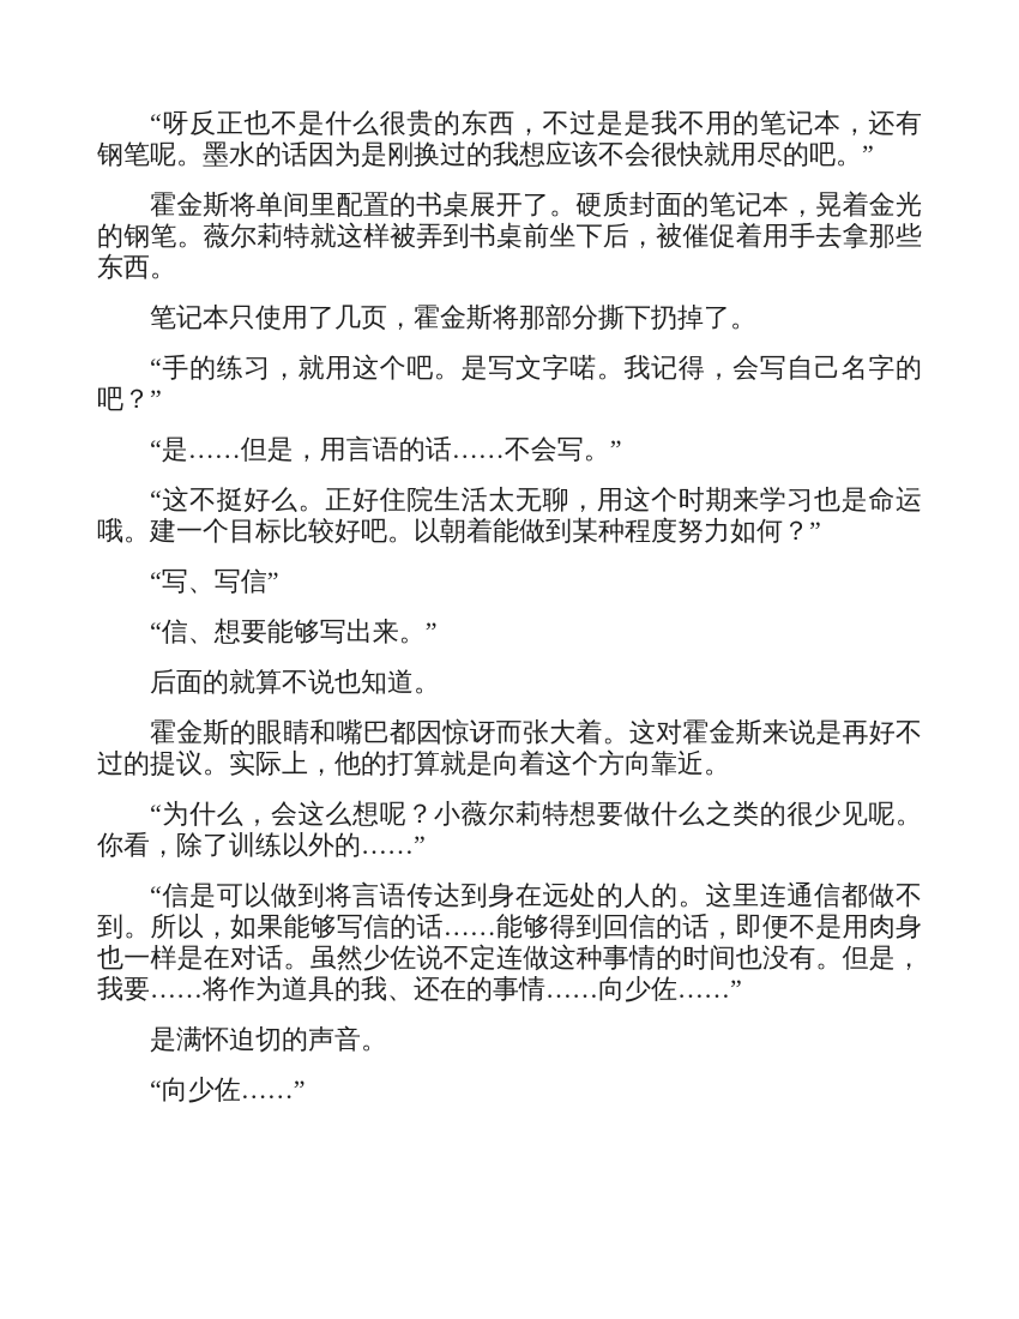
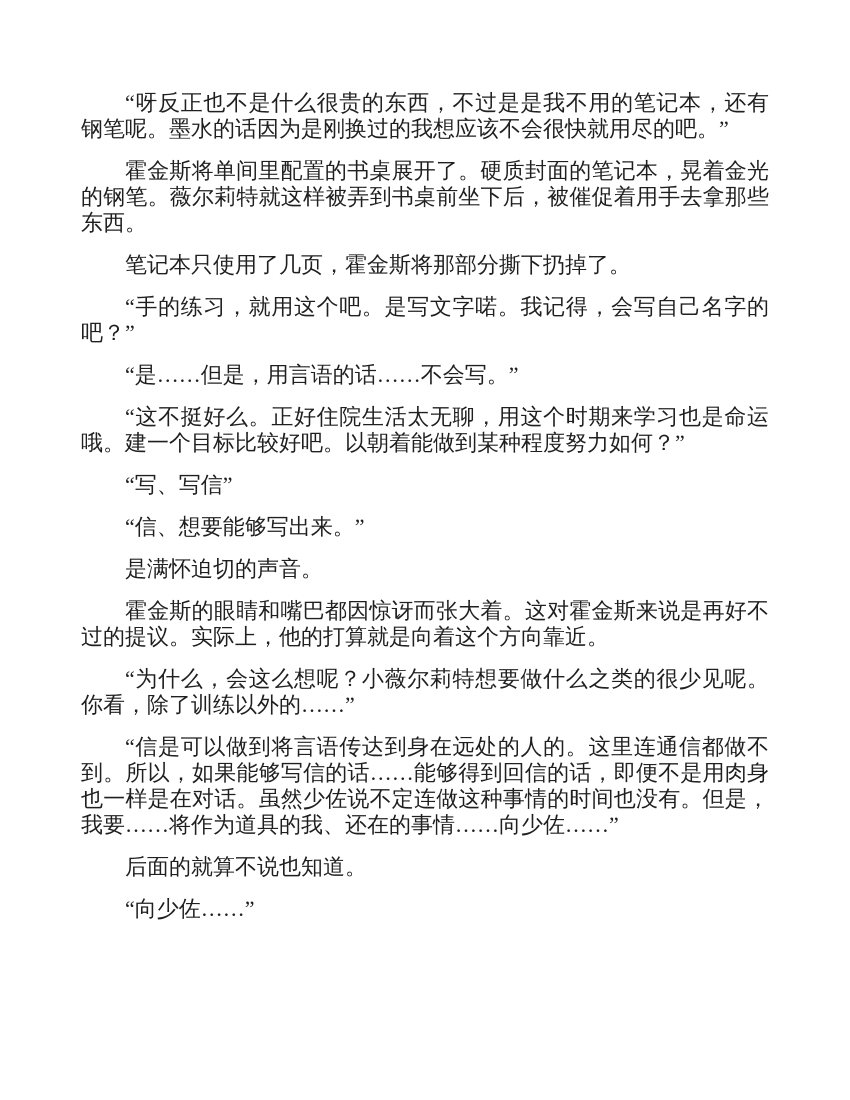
  “呀反正也不是什么很贵的东西，不过是是我不用的笔记本，还有钢笔呢。墨水的话因为是刚换过的我想应该不会很快就用尽的吧。”
  霍金斯将单间里配置的书桌展开了。硬质封面的笔记本，晃着金光的钢笔。薇尔莉特就这样被弄到书桌前坐下后，被催促着用手去拿那些东西。
  笔记本只使用了几页，霍金斯将那部分撕下扔掉了。
  “手的练习，就用这个吧。是写文字喏。我记得，会写自己名字的吧？”
  “是……但是，用言语的话……不会写。”
  “这不挺好么。正好住院生活太无聊，用这个时期来学习也是命运哦。建一个目标比较好吧。以朝着能做到某种程度努力如何？”
  “写、写信”
  “信、想要能够写出来。”
- 后面的就算不说也知道。
+ 是满怀迫切的声音。
  霍金斯的眼睛和嘴巴都因惊讶而张大着。这对霍金斯来说是再好不过的提议。实际上，他的打算就是向着这个方向靠近。
  “为什么，会这么想呢？小薇尔莉特想要做什么之类的很少见呢。你看，除了训练以外的……”
  “信是可以做到将言语传达到身在远处的人的。这里连通信都做不到。所以，如果能够写信的话……能够得到回信的话，即便不是用肉身也一样是在对话。虽然少佐说不定连做这种事情的时间也没有。但是，我要……将作为道具的我、还在的事情……向少佐……”
- 是满怀迫切的声音。
+ 后面的就算不说也知道。
  “向少佐……”
